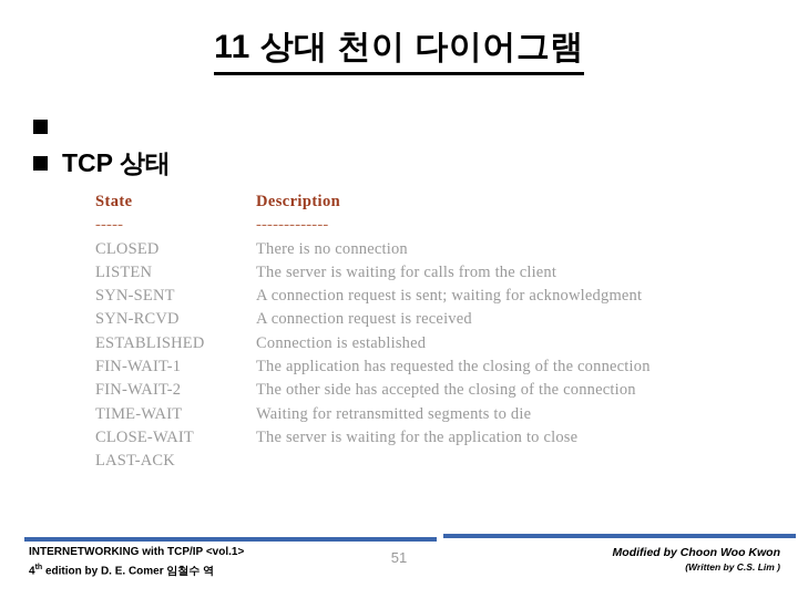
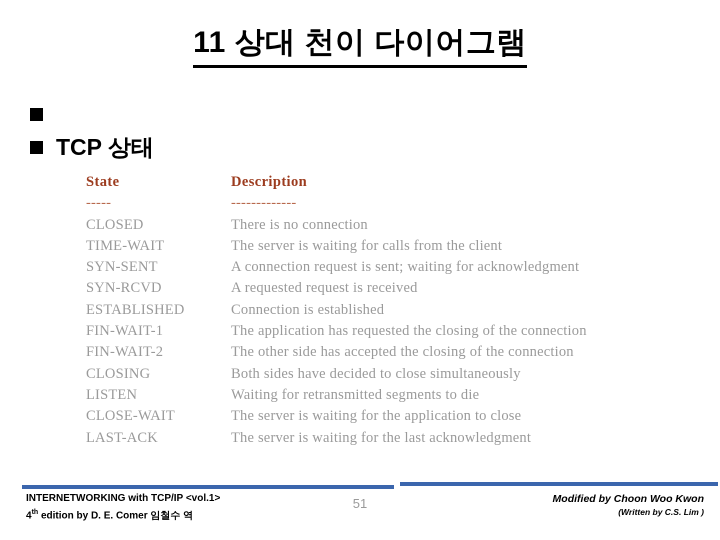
  11 상대 천이 다이어그램
  TCP 상태
  State
  Description
  -----
  -------------
  CLOSED
  There is no connection
- LISTEN
+ TIME-WAIT
  The server is waiting for calls from the client
  SYN-SENT
  A connection request is sent; waiting for acknowledgment
  SYN-RCVD
- A connection request is received
+ A requested request is received
  ESTABLISHED
  Connection is established
  FIN-WAIT-1
  The application has requested the closing of the connection
  FIN-WAIT-2
  The other side has accepted the closing of the connection
+ CLOSING
+ Both sides have decided to close simultaneously
- TIME-WAIT
+ LISTEN
  Waiting for retransmitted segments to die
  CLOSE-WAIT
  The server is waiting for the application to close
  LAST-ACK
+ The server is waiting for the last acknowledgment
  INTERNETWORKING with TCP/IP <vol.1>
  4 edition by D. E. Comer 임철수 역
  51
  Modified by Choon Woo Kwon
  (Written by C.S. Lim )
